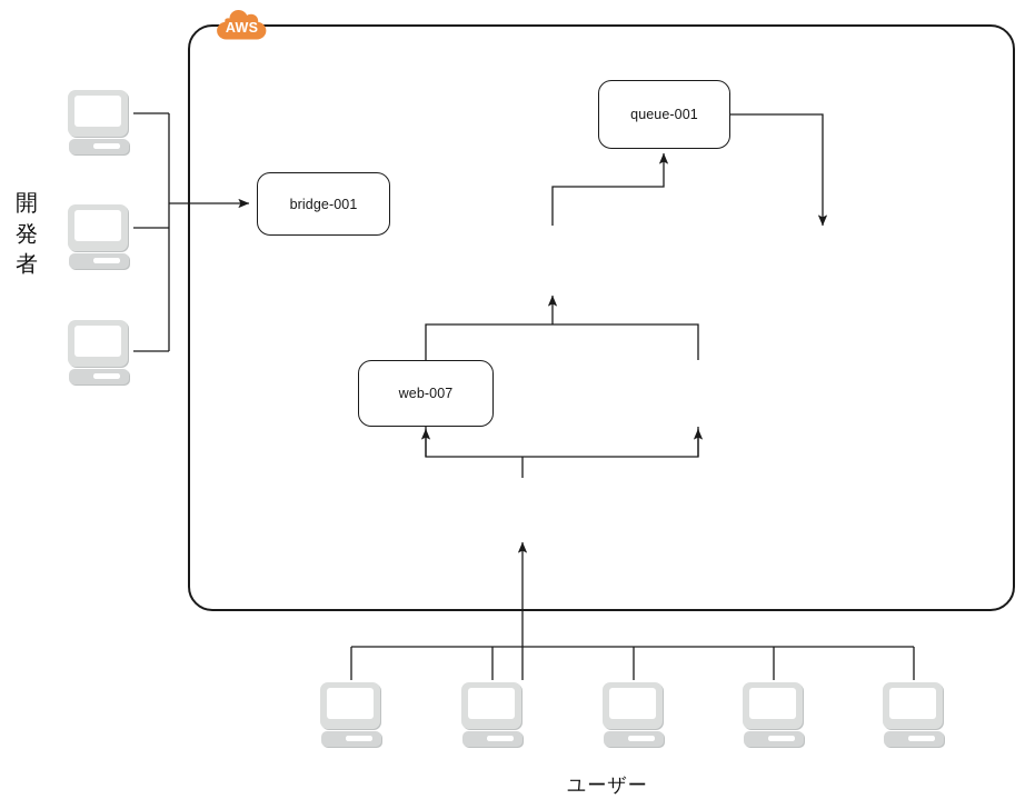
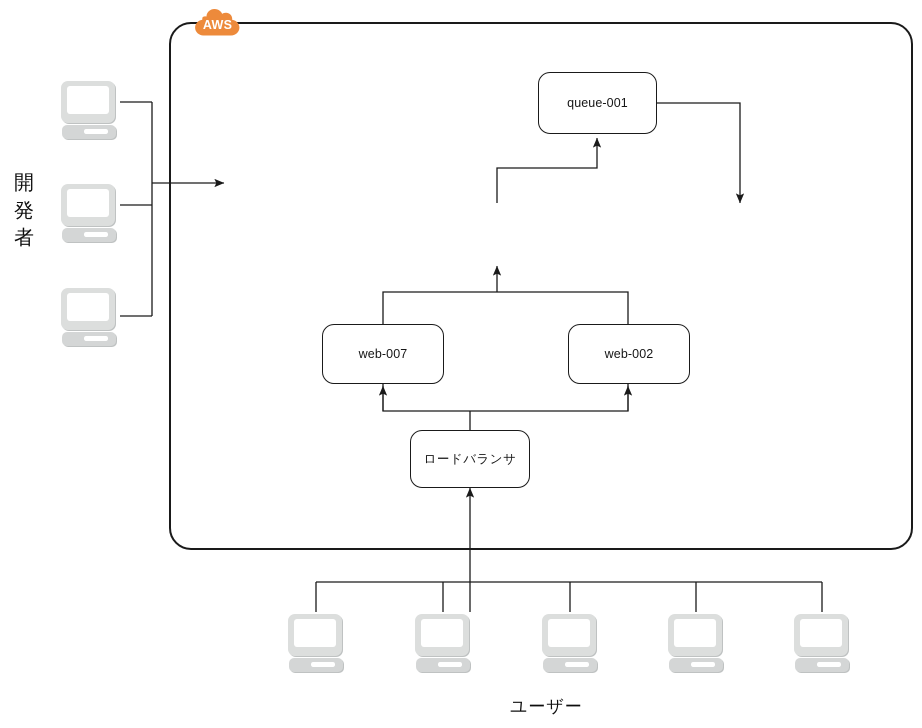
  AWS
- bridge-001
  queue-001
  web-007
+ web-002
+ ロードバランサ
  開
  発
  者
  ユーザー
